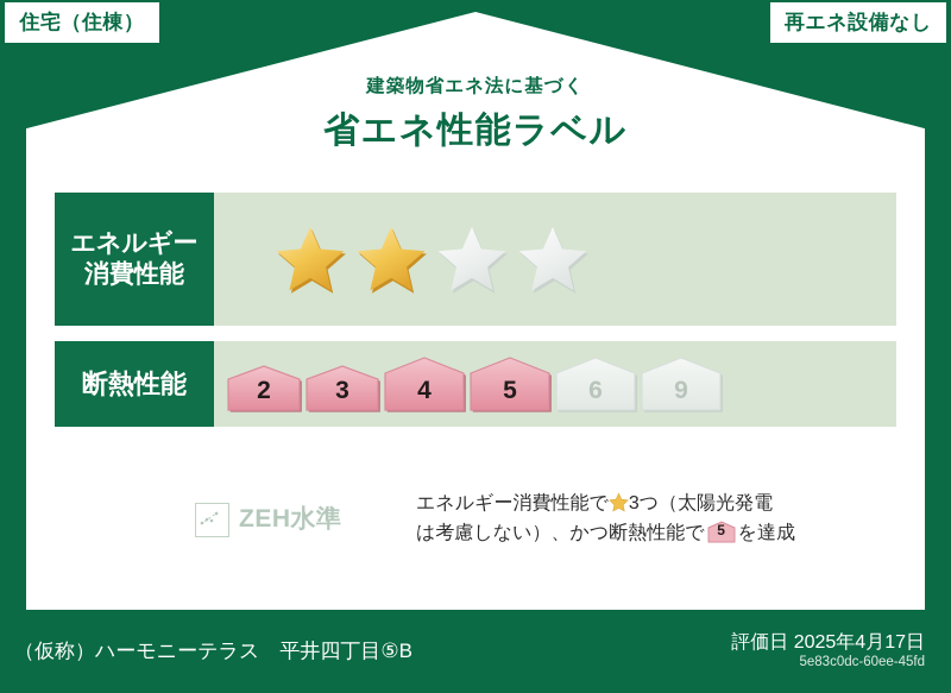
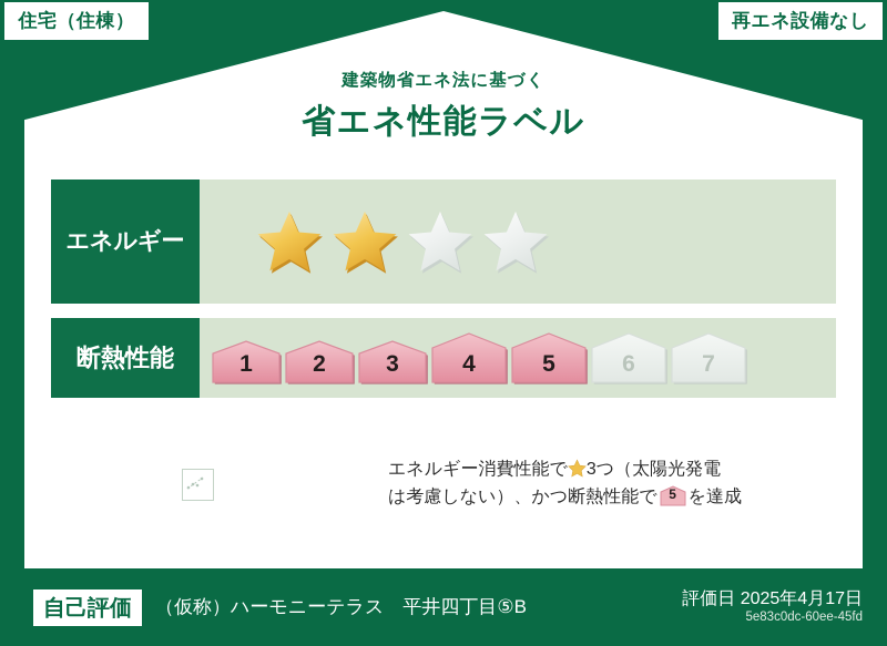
  住宅（住棟）
  再エネ設備なし
  建築物省エネ法に基づく
  省エネ性能ラベル
  エネルギー
- 消費性能
  断熱性能
+ 1
  2
  3
  4
  5
  6
- 9
+ 7
- ZEH水準
  エネルギー消費性能で 3つ（太陽光発電
  は考慮しない）、かつ断熱性能で
  5
  を達成
+ 自己評価
  （仮称）ハーモニーテラス 平井四丁目⑤B
  評価日 2025年4月17日
  5e83c0dc-60ee-45fd
